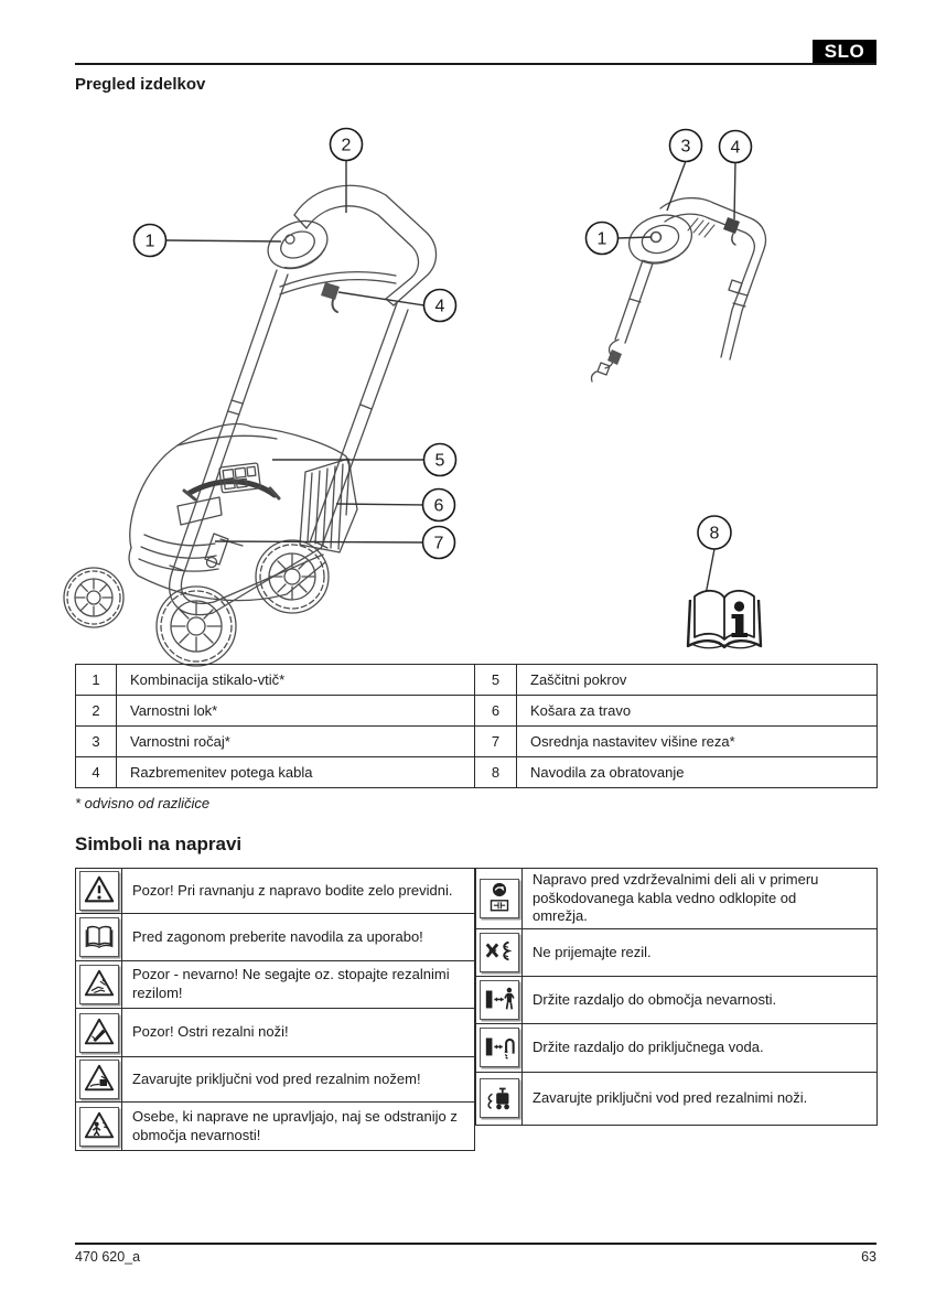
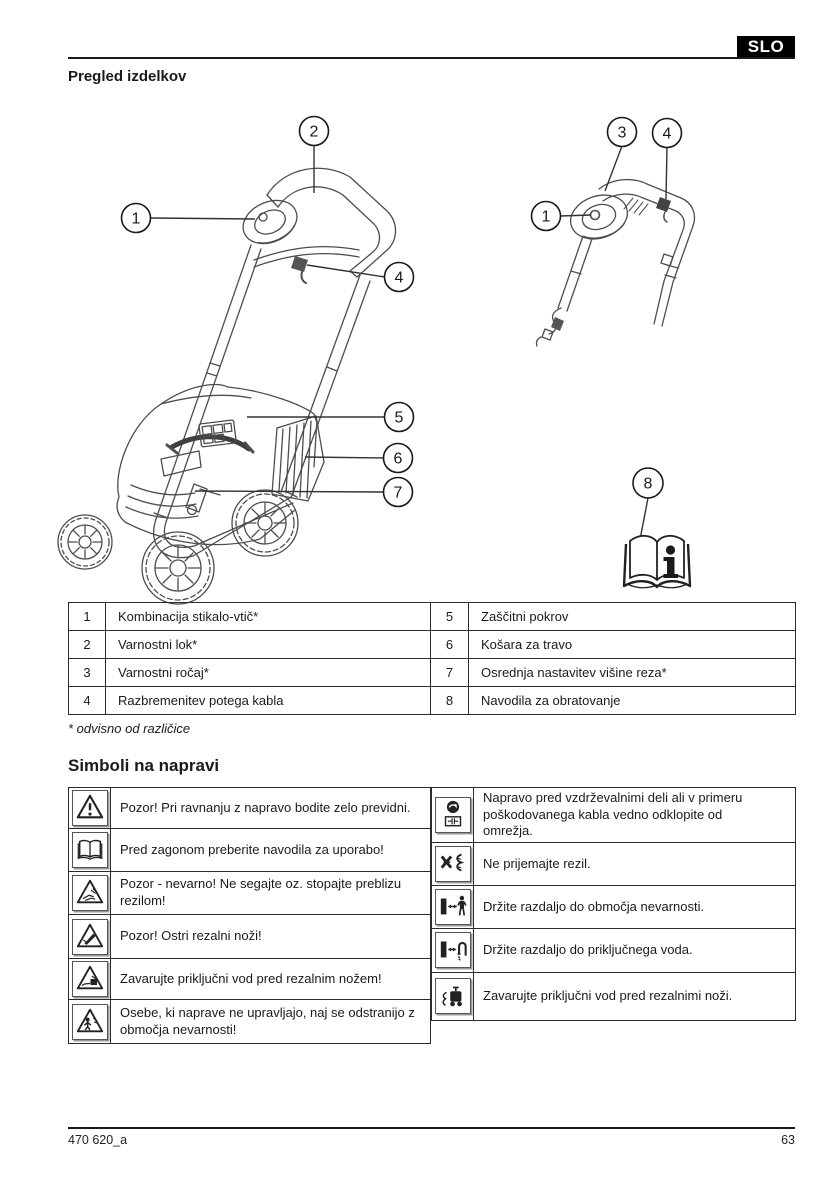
  SLO
  Pregled izdelkov
  1
  2
  4
  5
  6
  7
  3
  4
  1
  8
  1	Kombinacija stikalo-vtič*	5	Zaščitni pokrov
  2	Varnostni lok*	6	Košara za travo
  3	Varnostni ročaj*	7	Osrednja nastavitev višine reza*
  4	Razbremenitev potega kabla	8	Navodila za obratovanje
  * odvisno od različice
  Simboli na napravi
  	Pozor! Pri ravnanju z napravo bodite zelo previdni.
  	Pred zagonom preberite navodila za uporabo!
- 	Pozor - nevarno! Ne segajte oz. stopajte rezalnimi rezilom!
+ 	Pozor - nevarno! Ne segajte oz. stopajte preblizu rezilom!
  	Pozor! Ostri rezalni noži!
  	Zavarujte priključni vod pred rezalnim nožem!
  	Osebe, ki naprave ne upravljajo, naj se odstranijo z območja nevarnosti!
  	Napravo pred vzdrževalnimi deli ali v primeru poškodovanega kabla vedno odklopite od omrežja.
  	Ne prijemajte rezil.
  	Držite razdaljo do območja nevarnosti.
  	Držite razdaljo do priključnega voda.
  	Zavarujte priključni vod pred rezalnimi noži.
  470 620_a
  63
